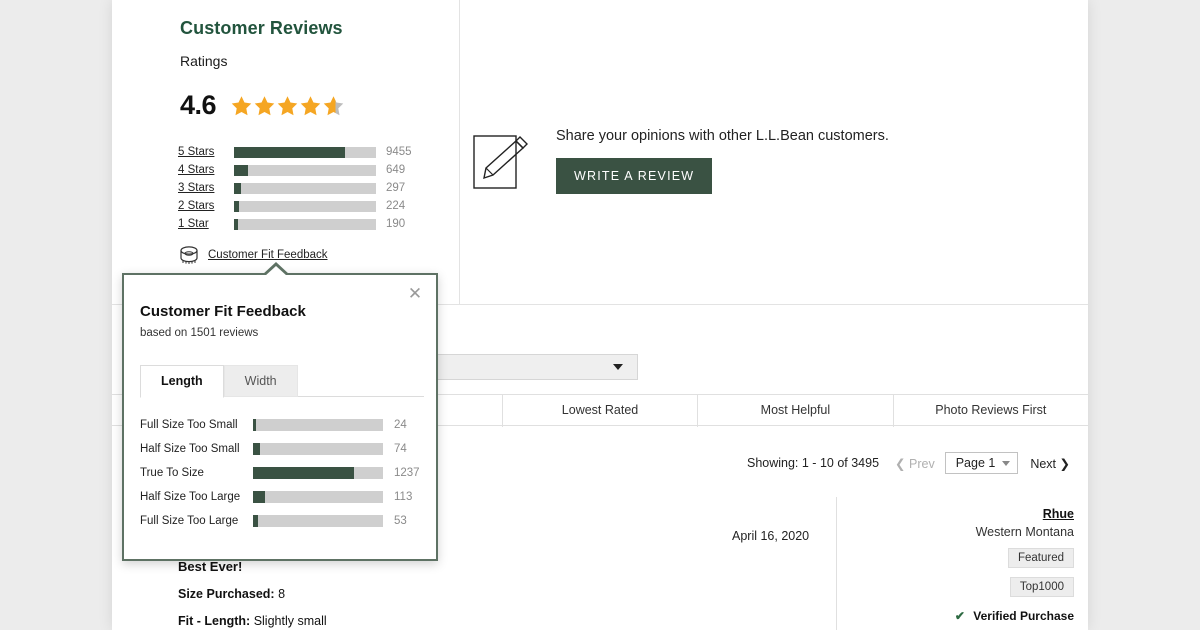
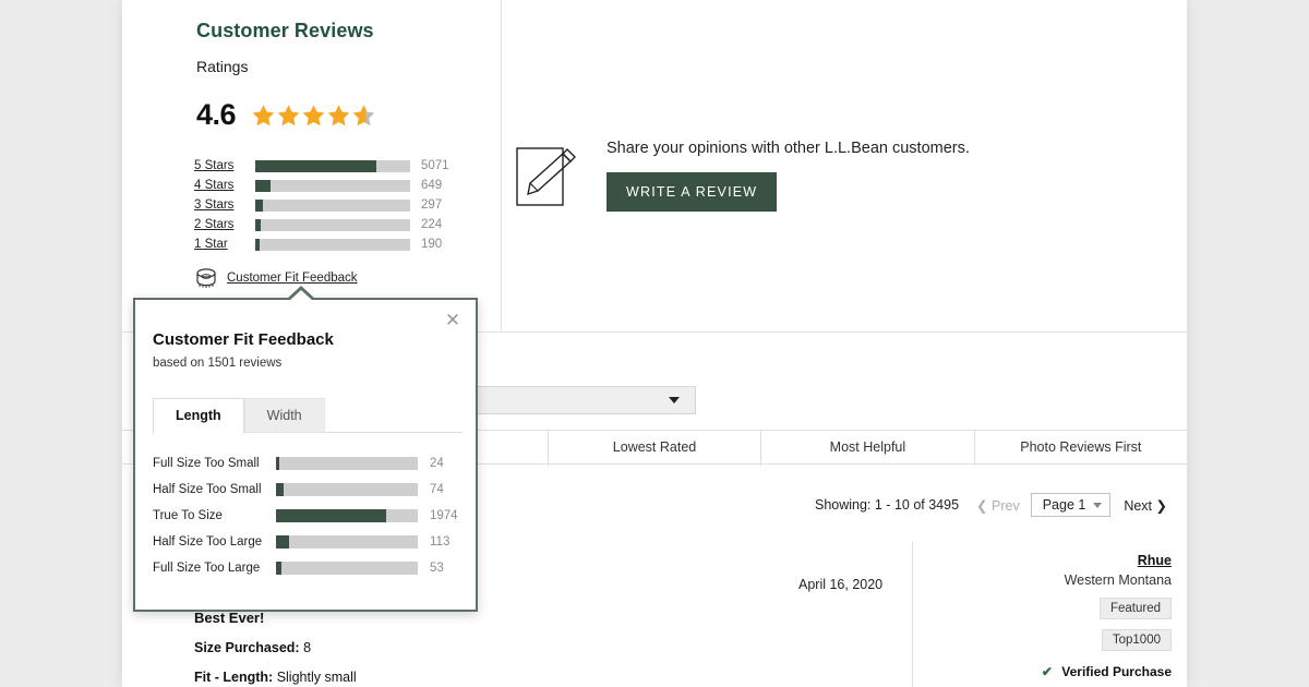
  Customer Reviews
  Ratings
  4.6
  5 Stars
- 9455
+ 5071
  4 Stars
  649
  3 Stars
  297
  2 Stars
  224
  1 Star
  190
  Customer Fit Feedback
  Share your opinions with other L.L.Bean customers.
  WRITE A REVIEW
  Lowest Rated
  Most Helpful
  Photo Reviews First
  Showing: 1 - 10 of 3495
  ❮ Prev
  Page 1
  Next ❯
  April 16, 2020
  Best Ever!
  Size Purchased: 8
  Fit - Length: Slightly small
  Rhue
  Western Montana
  Featured
  Top1000
  ✔ Verified Purchase
  ✕
  Customer Fit Feedback
  based on 1501 reviews
  Length Width
  Full Size Too Small
  24
  Half Size Too Small
  74
  True To Size
- 1237
+ 1974
  Half Size Too Large
  113
  Full Size Too Large
  53
